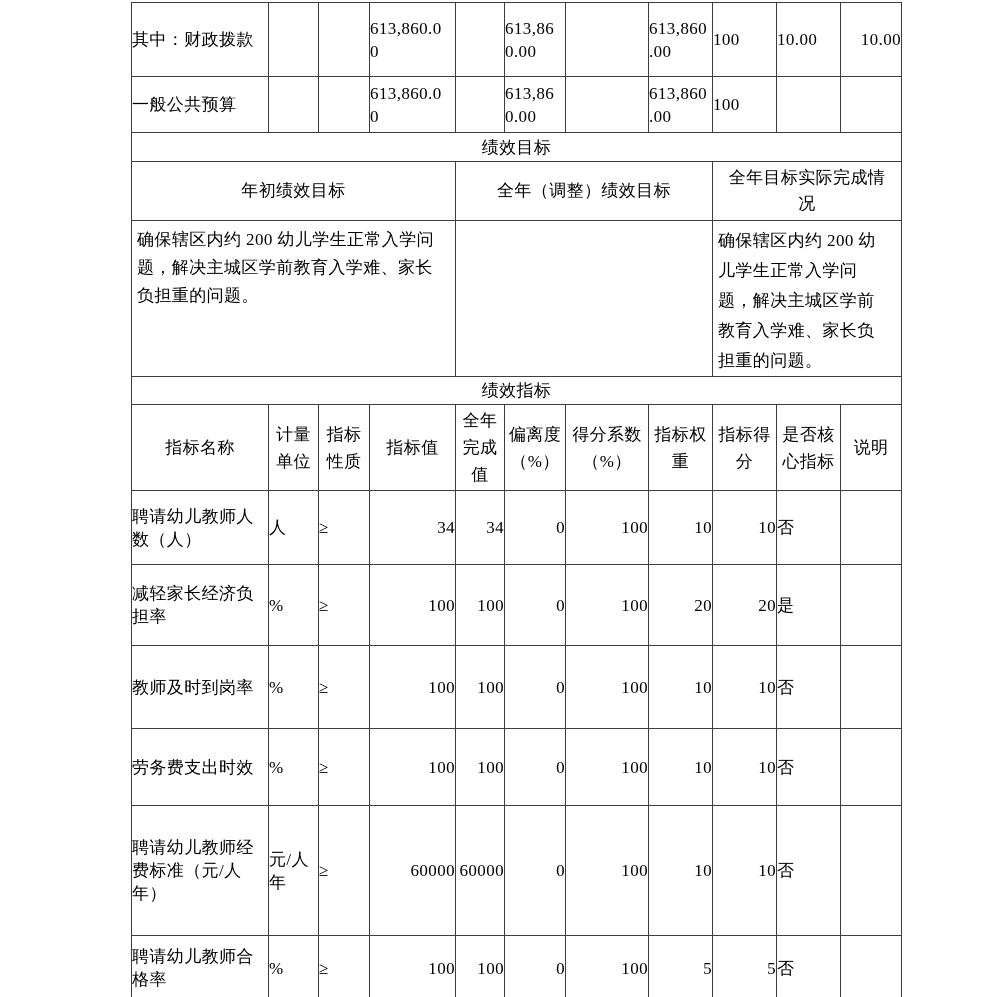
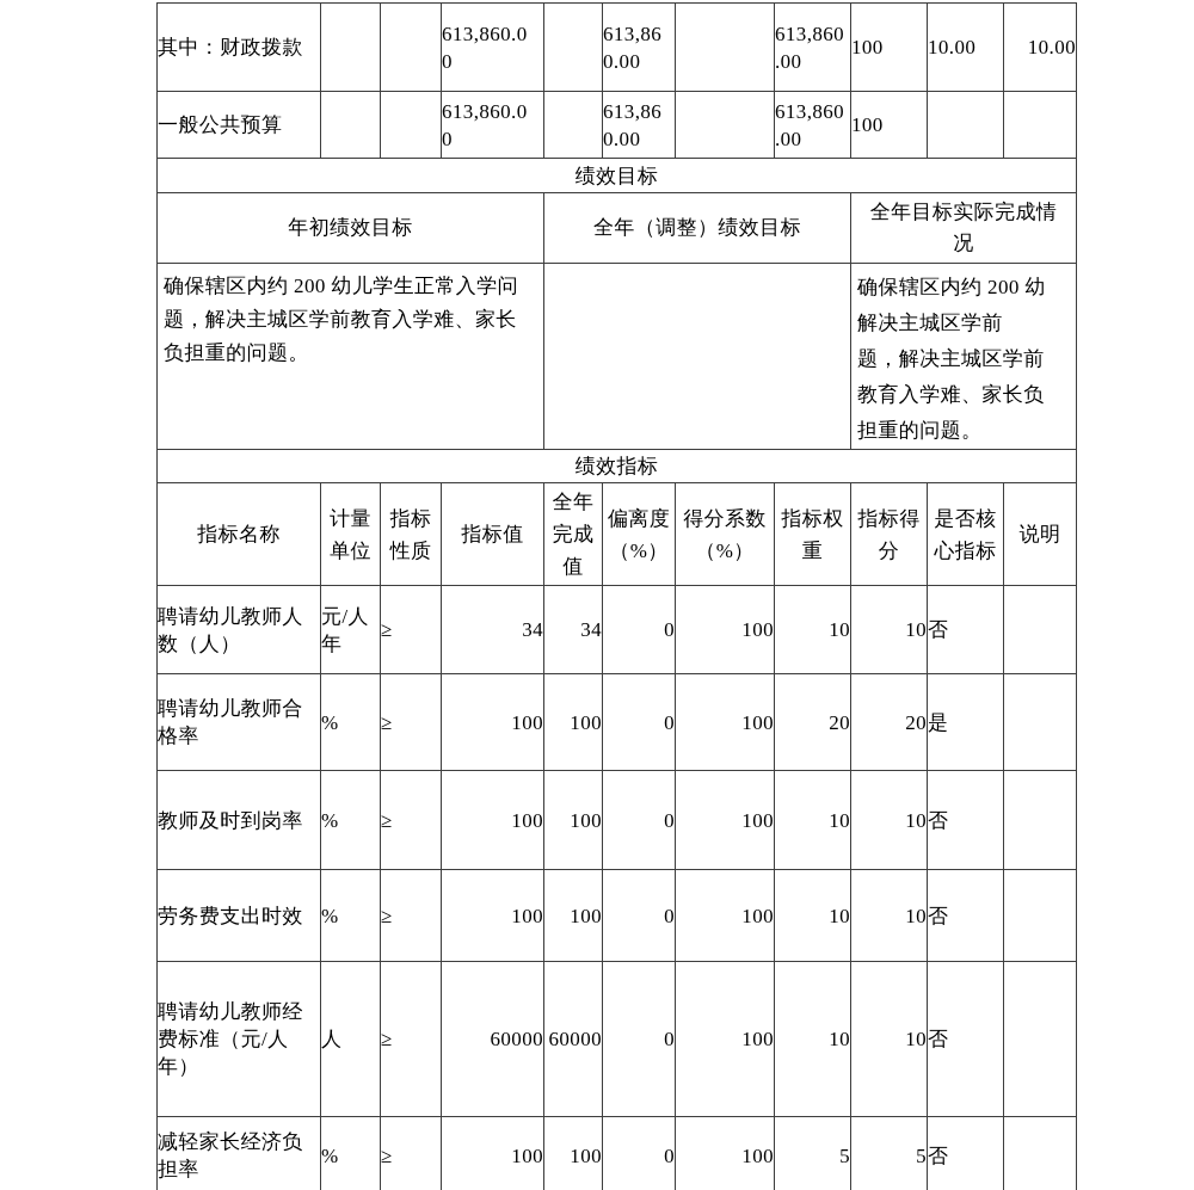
  其中：财政拨款			613,860.0 0		613,86 0.00		613,860 .00	100	10.00	10.00
  一般公共预算			613,860.0 0		613,86 0.00		613,860 .00	100
  绩效目标
  年初绩效目标	全年（调整）绩效目标	全年目标实际完成情 况
- 确保辖区内约 200 幼儿学生正常入学问 题，解决主城区学前教育入学难、家长 负担重的问题。		确保辖区内约 200 幼 儿学生正常入学问 题，解决主城区学前 教育入学难、家长负 担重的问题。
+ 确保辖区内约 200 幼儿学生正常入学问 题，解决主城区学前教育入学难、家长 负担重的问题。		确保辖区内约 200 幼 解决主城区学前 题，解决主城区学前 教育入学难、家长负 担重的问题。
  绩效指标
  指标名称	计量 单位	指标 性质	指标值	全年 完成 值	偏离度 （%）	得分系数 （%）	指标权 重	指标得 分	是否核 心指标	说明
- 聘请幼儿教师人 数（人）	人	≥	34	34	0	100	10	10	否
+ 聘请幼儿教师人 数（人）	元/人 年	≥	34	34	0	100	10	10	否
- 减轻家长经济负 担率	%	≥	100	100	0	100	20	20	是
+ 聘请幼儿教师合 格率	%	≥	100	100	0	100	20	20	是
  教师及时到岗率	%	≥	100	100	0	100	10	10	否
  劳务费支出时效	%	≥	100	100	0	100	10	10	否
- 聘请幼儿教师经 费标准（元/人 年）	元/人 年	≥	60000	60000	0	100	10	10	否
+ 聘请幼儿教师经 费标准（元/人 年）	人	≥	60000	60000	0	100	10	10	否
- 聘请幼儿教师合 格率	%	≥	100	100	0	100	5	5	否
+ 减轻家长经济负 担率	%	≥	100	100	0	100	5	5	否
